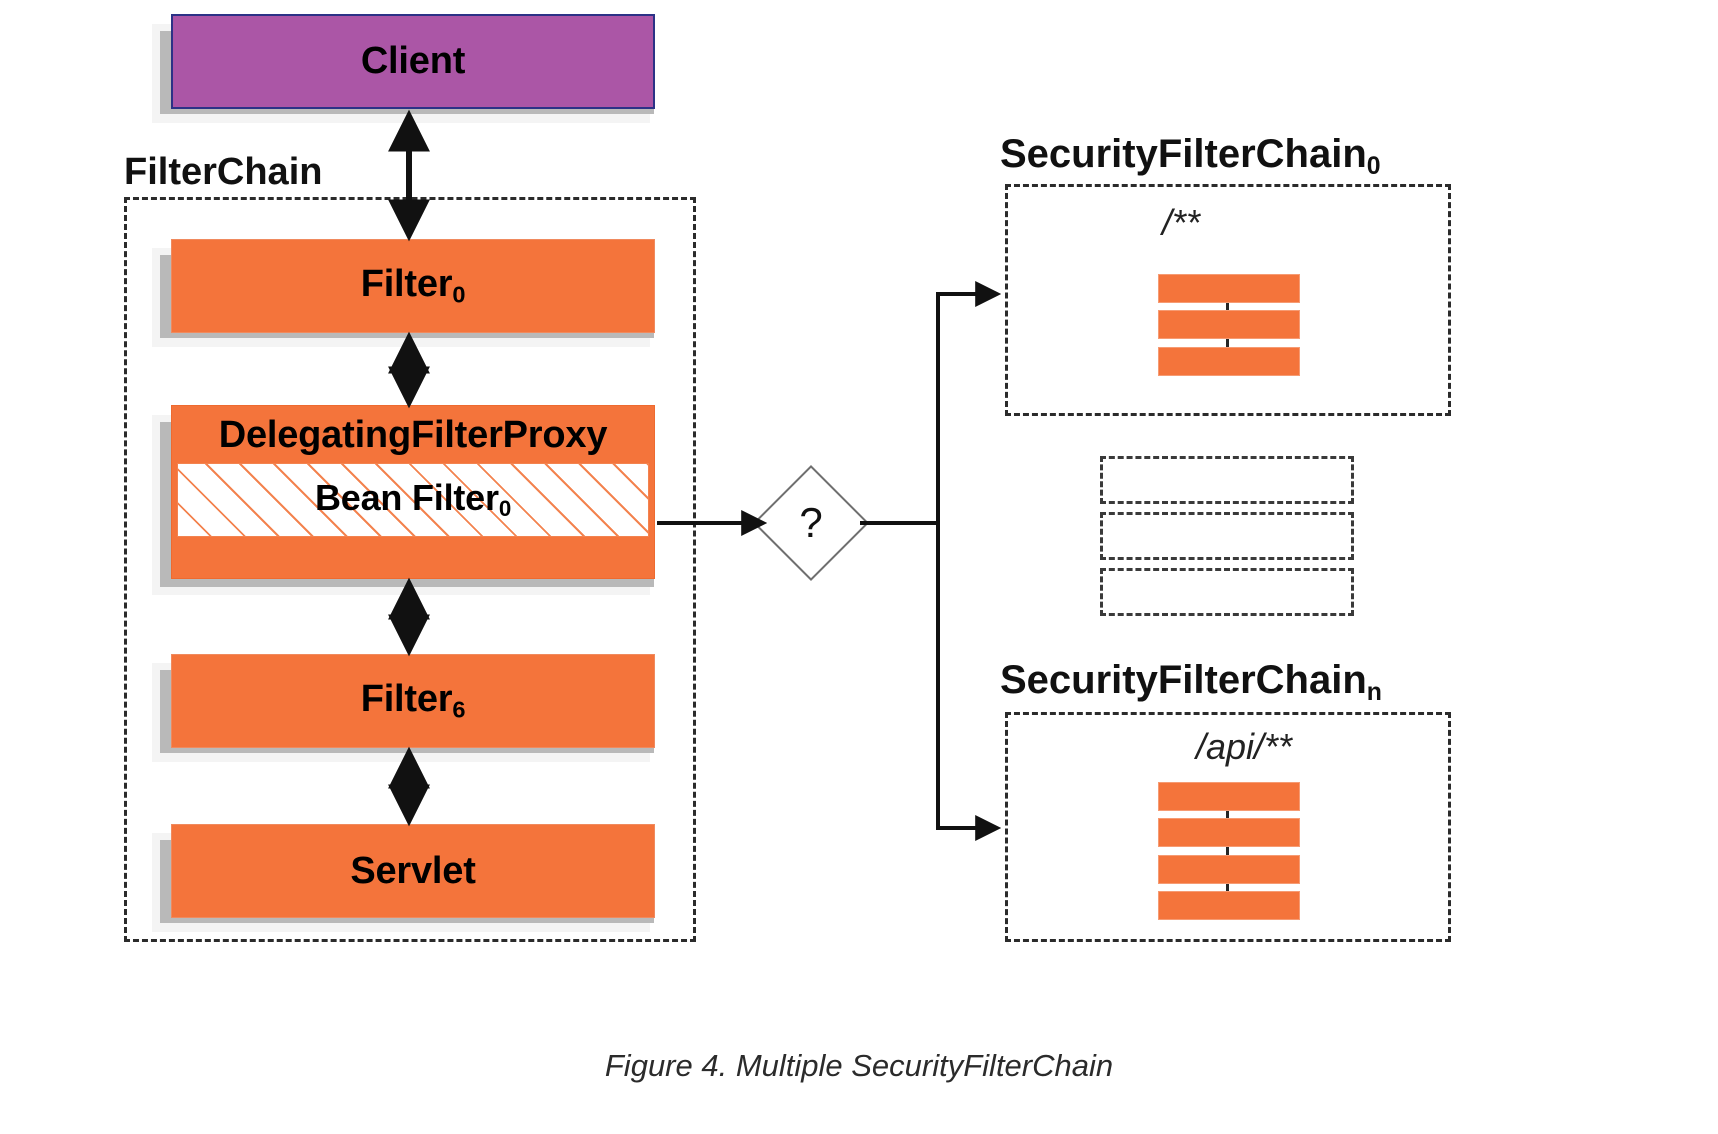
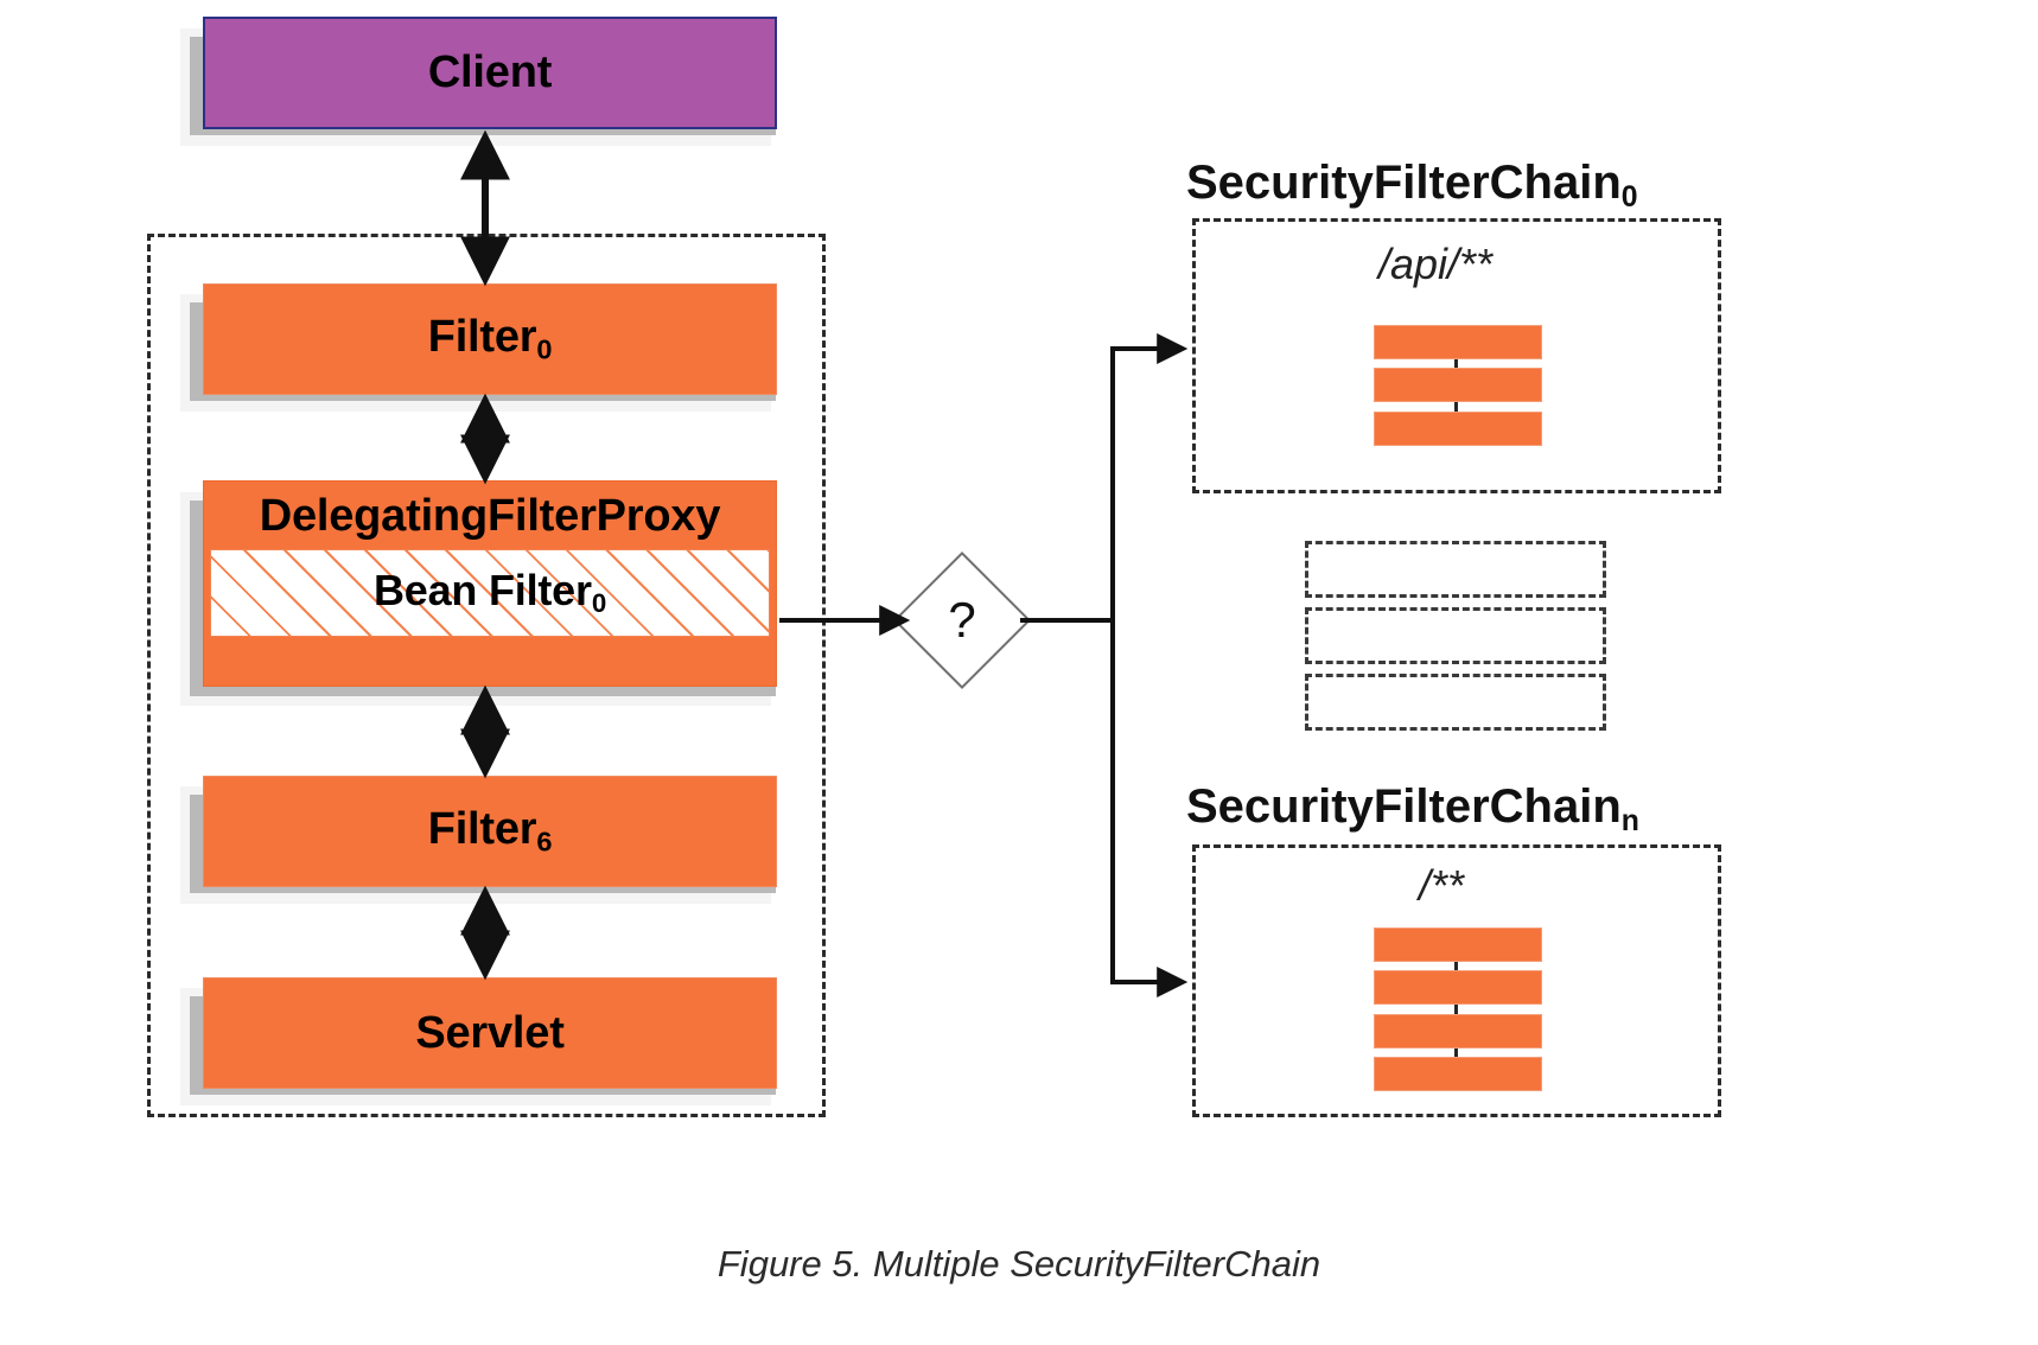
  Client
- FilterChain
  Filter0
  DelegatingFilterProxy
  Bean Filter0
  Filter6
  Servlet
  ?
  SecurityFilterChain0
- /**
+ /api/**
  SecurityFilterChainn
- /api/**
+ /**
- Figure 4. Multiple SecurityFilterChain
+ Figure 5. Multiple SecurityFilterChain
